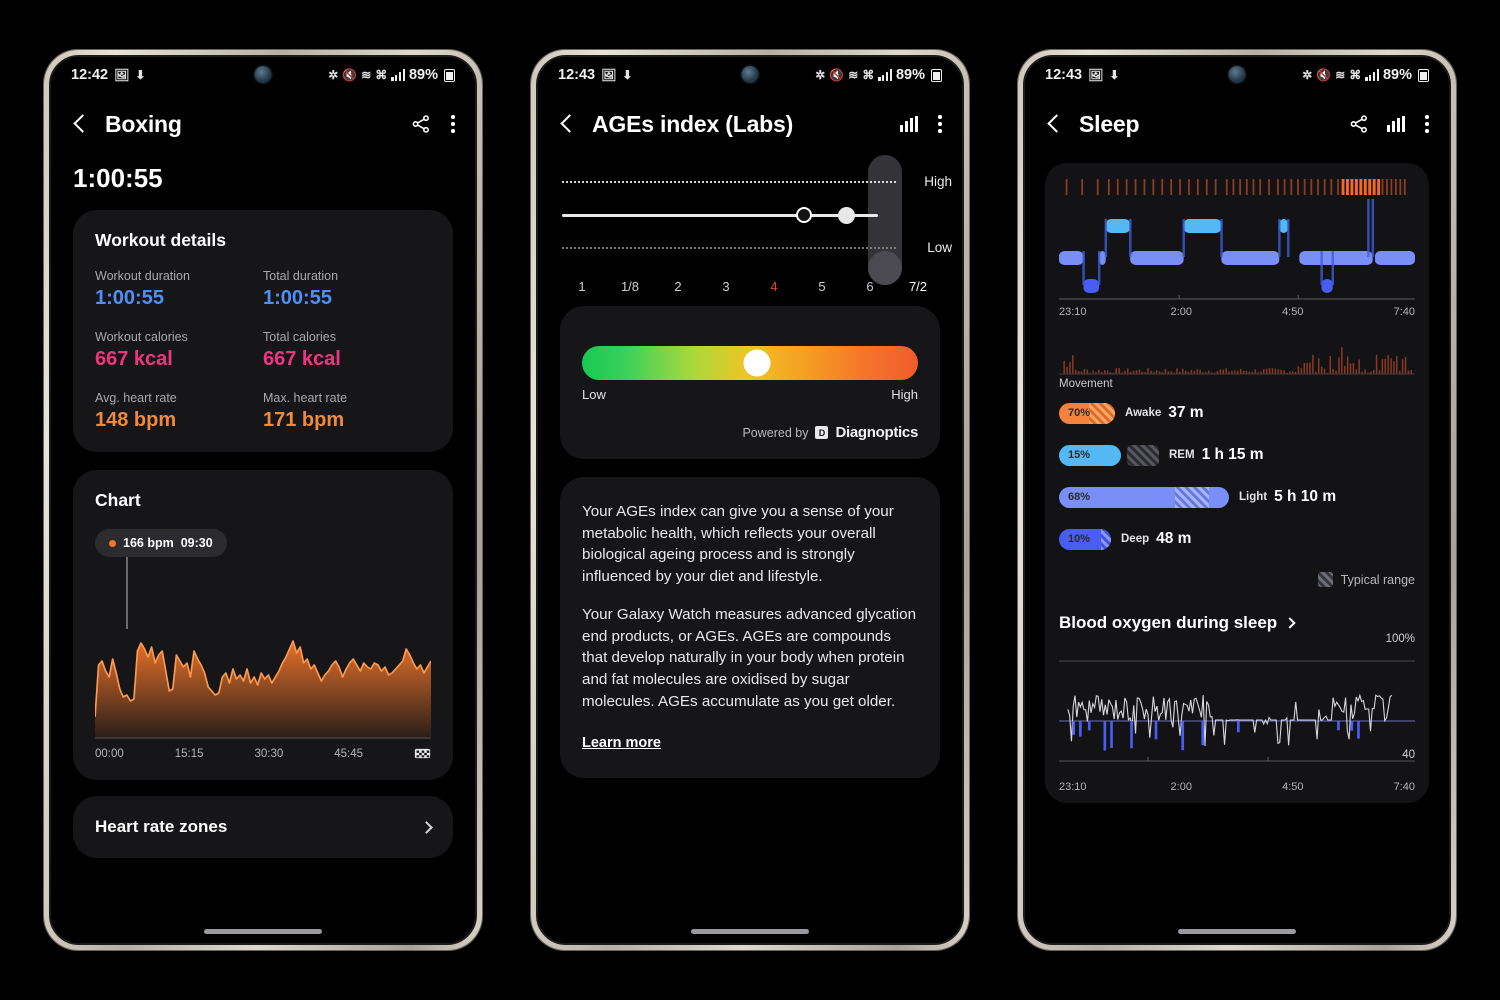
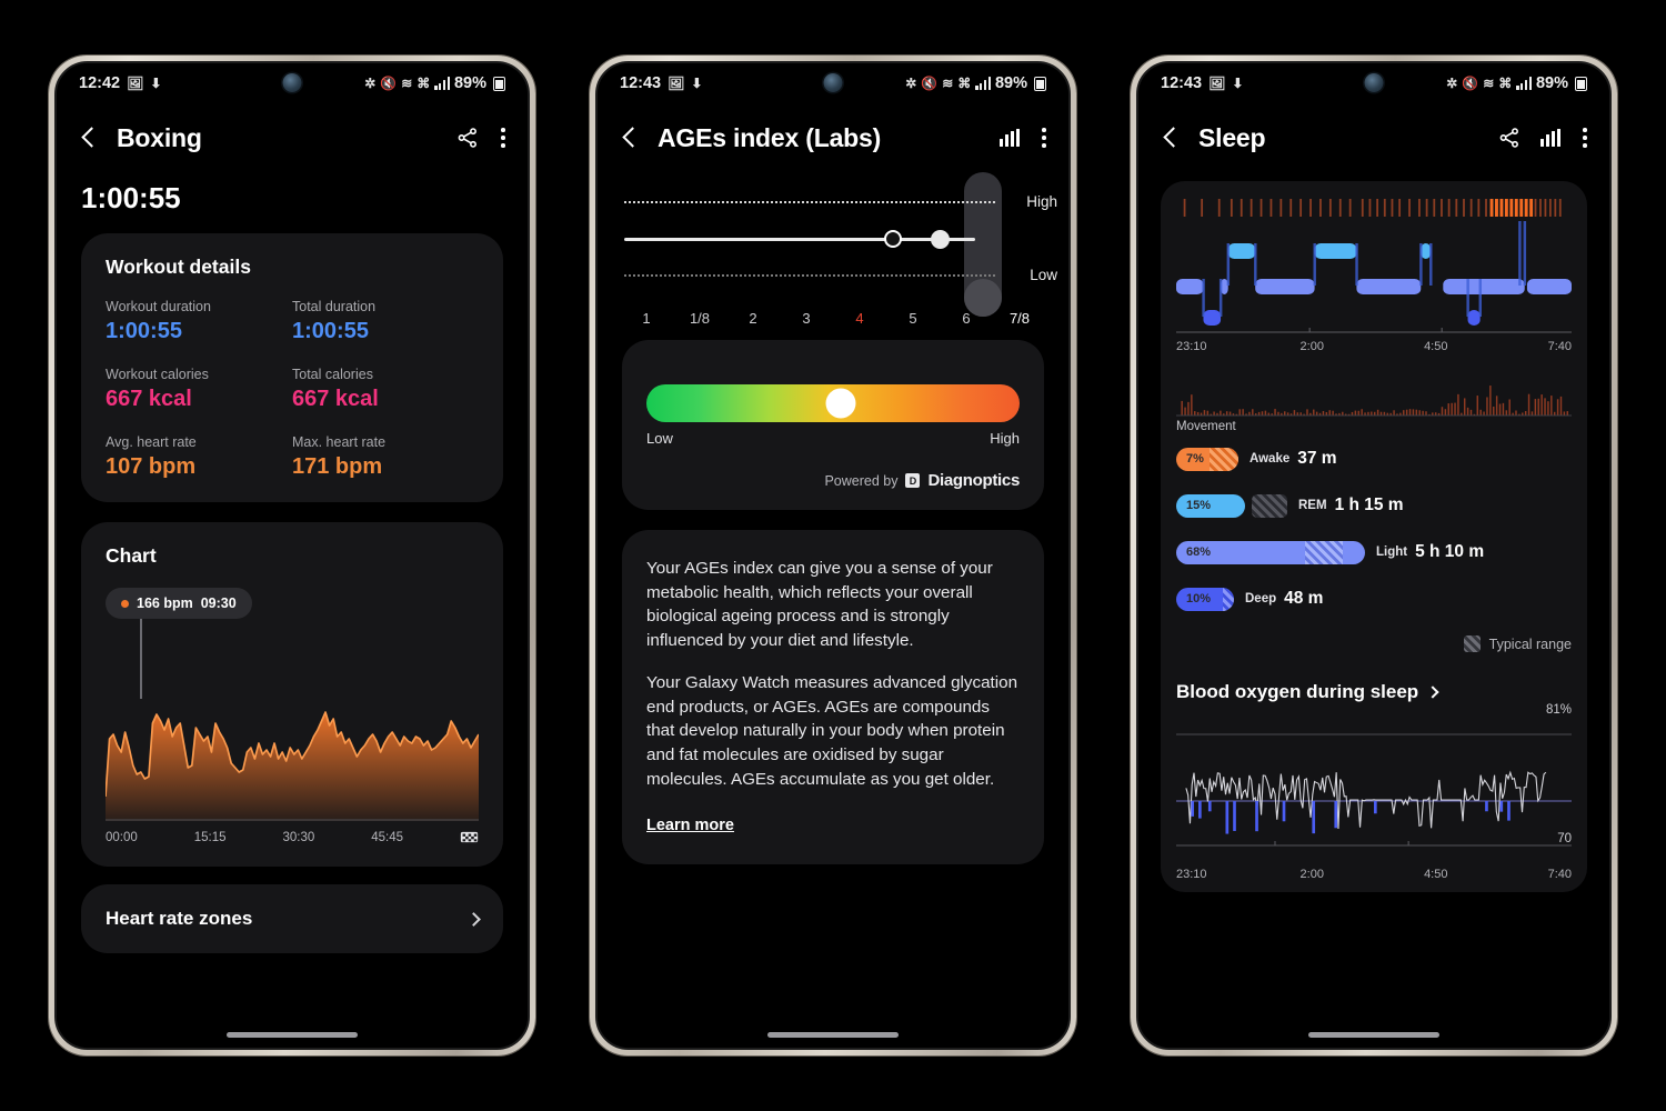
  12:42
  🖼
  ⬇
  ✲
  🔇
  ≋
  ⌘
  89%
  Boxing
  1:00:55
  Workout details
  Workout duration
  1:00:55
  Total duration
  1:00:55
  Workout calories
  667 kcal
  Total calories
  667 kcal
  Avg. heart rate
- 148 bpm
+ 107 bpm
  Max. heart rate
  171 bpm
  Chart
  166 bpm
  09:30
  00:00
  15:15
  30:30
  45:45
  Heart rate zones
  12:43
  🖼
  ⬇
  ✲
  🔇
  ≋
  ⌘
  89%
  AGEs index (Labs)
  High
  Low
  1
  1/8
  2
  3
  4
  5
  6
- 7/2
+ 7/8
  Low
  High
  Powered by
  D
  Diagnoptics
  Your AGEs index can give you a sense of your metabolic health, which reflects your overall biological ageing process and is strongly influenced by your diet and lifestyle.
  Your Galaxy Watch measures advanced glycation end products, or AGEs. AGEs are compounds that develop naturally in your body when protein and fat molecules are oxidised by sugar molecules. AGEs accumulate as you get older.
  Learn more
  12:43
  🖼
  ⬇
  ✲
  🔇
  ≋
  ⌘
  89%
  Sleep
  23:10
  2:00
  4:50
  7:40
  Movement
- 70%
+ 7%
  Awake
  37 m
  15%
  REM
  1 h 15 m
  68%
  Light
  5 h 10 m
  10%
  Deep
  48 m
  Typical range
  Blood oxygen during sleep
- 100%
+ 81%
- 40
+ 70
  23:10
  2:00
  4:50
  7:40
